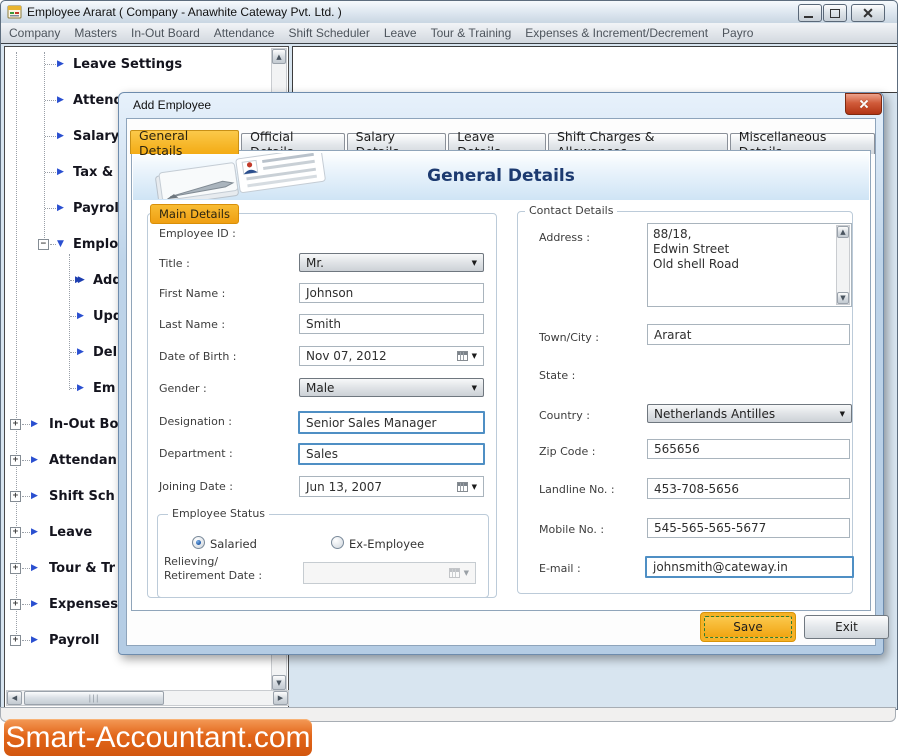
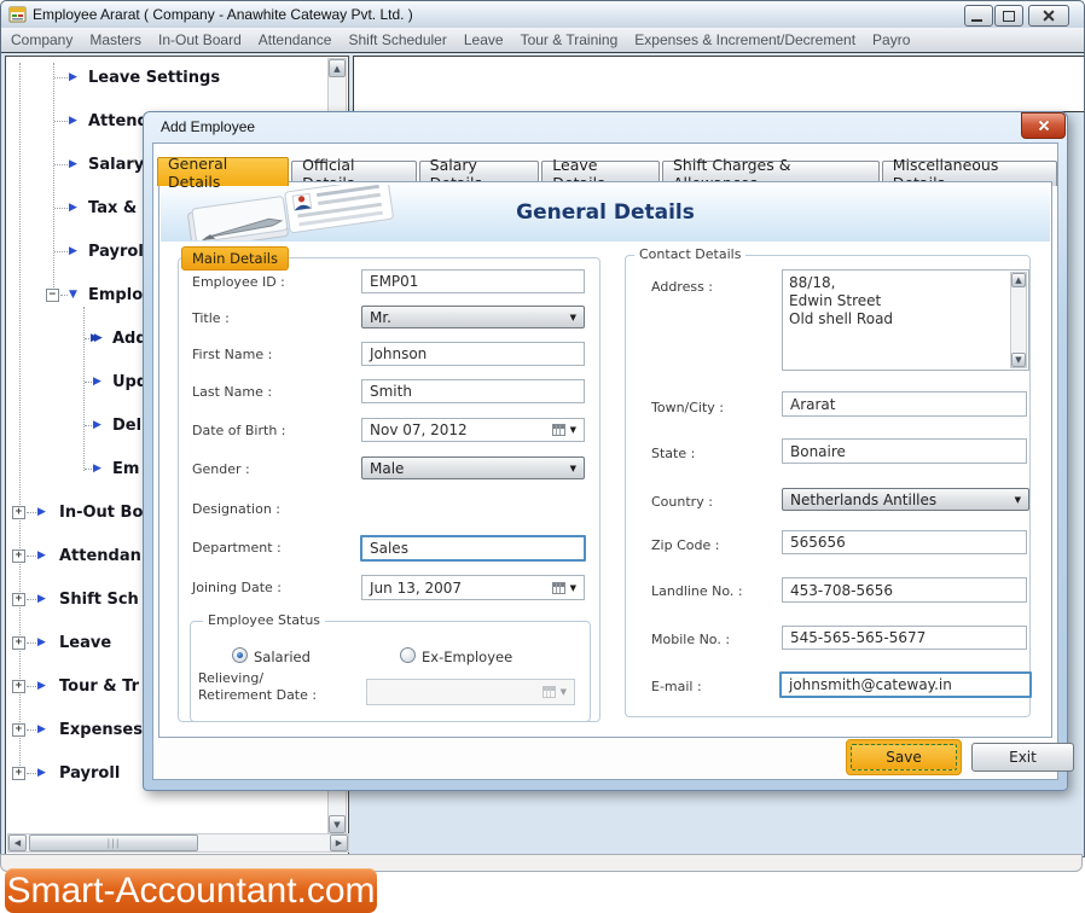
  Employee Ararat ( Company - Anawhite Cateway Pvt. Ltd. )
  Company
  Masters
  In-Out Board
  Attendance
  Shift Scheduler
  Leave
  Tour & Training
  Expenses & Increment/Decrement
  Payro
  ▶
  Leave Settings
  ▶
  Atten
  ▶
  Salary
  ▶
  Tax &
  ▶
  Payrol
  −
  ▼
  Emplo
  ▶▶
  ▶
  ▶
  Del
  ▶
  Em
  +
  ▶
  In-Out Bo
  +
  ▶
  Attendan
  +
  ▶
  Shift Sch
  +
  ▶
  Leave
  +
  ▶
  Tour & Tr
  +
  ▶
  Expenses
  +
  ▶
  Payroll
  ▲
  ▼
  ◀
  |||
  ▶
  Add Employee
  General Details
  General Details
  Main Details
  Employee ID :
+ EMP01
  Title :
  Mr.
  ▼
  First Name :
  Johnson
  Last Name :
  Smith
  Date of Birth :
  Nov 07, 2012
  ▼
  Gender :
  Male
  ▼
  Designation :
- Senior Sales Manager
  Department :
  Sales
  Joining Date :
  Jun 13, 2007
  ▼
  Employee Status
  Salaried
  Ex-Employee
  Relieving/
  Retirement Date :
  ▼
  Contact Details
  Address :
  88/18,
  Edwin Street
  Old shell Road
  ▲
  ▼
  Town/City :
  Ararat
  State :
+ Bonaire
  Country :
  Netherlands Antilles
  ▼
  Zip Code :
  565656
  Landline No. :
  453-708-5656
  Mobile No. :
  545-565-565-5677
  E-mail :
  johnsmith@cateway.in
  Save
  Exit
  Smart-Accountant.com
